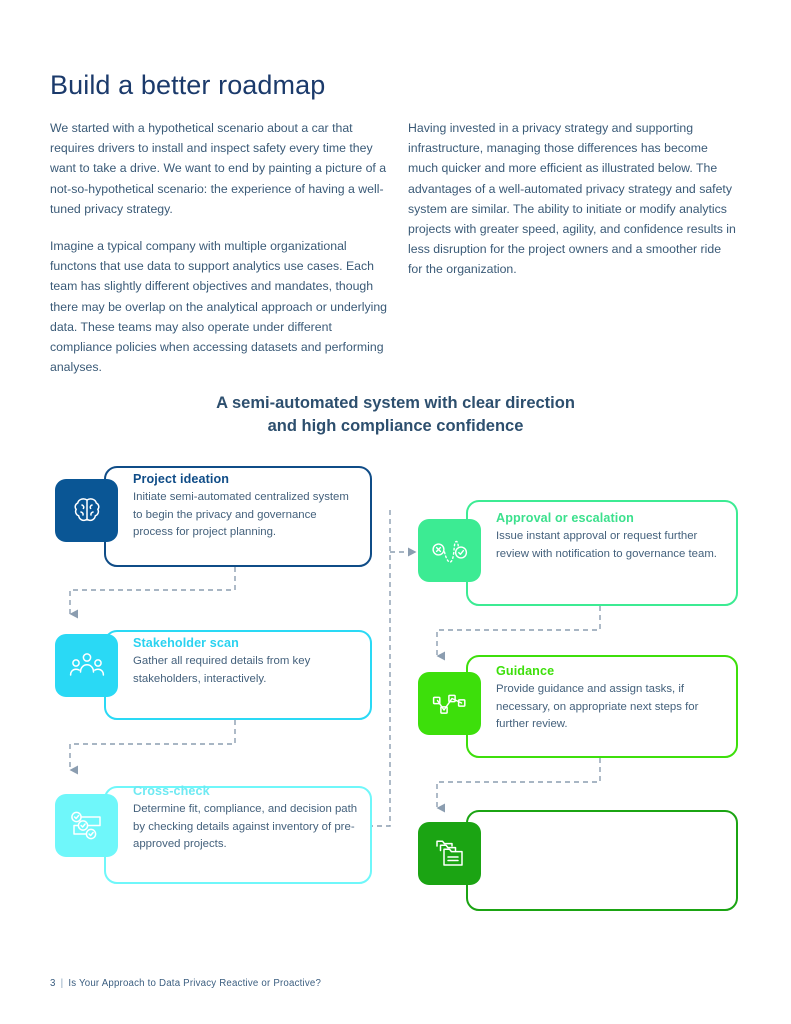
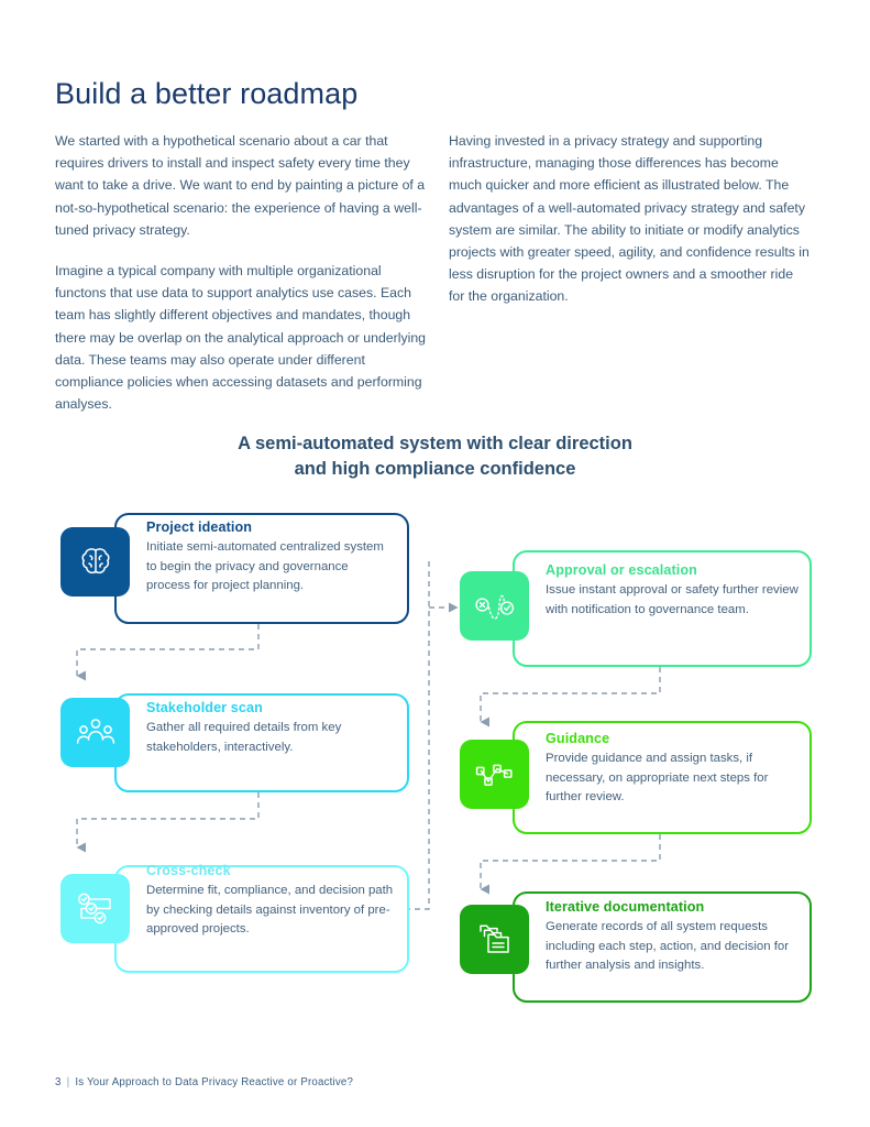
  Build a better roadmap
  We started with a hypothetical scenario about a car that requires drivers to install and inspect safety every time they want to take a drive. We want to end by painting a picture of a not-so-hypothetical scenario: the experience of having a well-tuned privacy strategy.
  Imagine a typical company with multiple organizational functons that use data to support analytics use cases. Each team has slightly different objectives and mandates, though there may be overlap on the analytical approach or underlying data. These teams may also operate under different compliance policies when accessing datasets and performing analyses.
  Having invested in a privacy strategy and supporting infrastructure, managing those differences has become much quicker and more efficient as illustrated below. The advantages of a well-automated privacy strategy and safety system are similar. The ability to initiate or modify analytics projects with greater speed, agility, and confidence results in less disruption for the project owners and a smoother ride for the organization.
  A semi-automated system with clear direction
  and high compliance confidence
  Project ideation
  Initiate semi-automated centralized system to begin the privacy and governance process for project planning.
  Stakeholder scan
  Gather all required details from key stakeholders, interactively.
  Cross-check
  Determine fit, compliance, and decision path by checking details against inventory of pre-approved projects.
  Approval or escalation
- Issue instant approval or request further review with notification to governance team.
+ Issue instant approval or safety further review with notification to governance team.
  Guidance
  Provide guidance and assign tasks, if necessary, on appropriate next steps for further review.
+ Iterative documentation
+ Generate records of all system requests including each step, action, and decision for further analysis and insights.
  3 | Is Your Approach to Data Privacy Reactive or Proactive?
